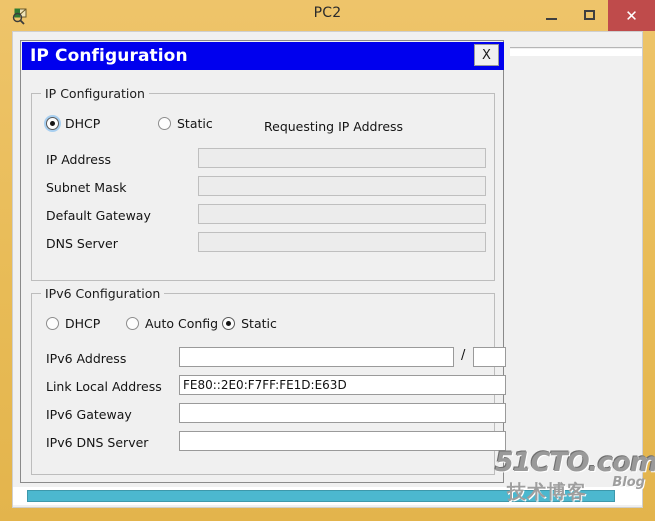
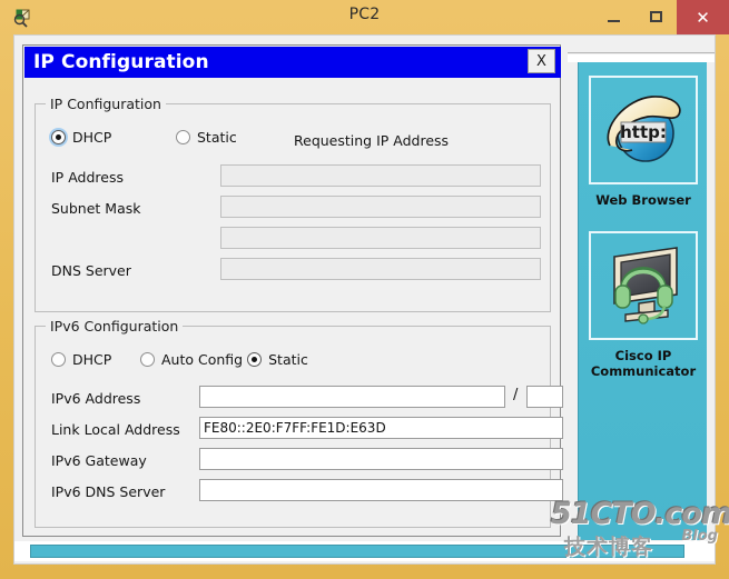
  PC2
  ✕
  IP Configuration
  X
  IP Configuration
  DHCP
  Static
  Requesting IP Address
  IP Address
  Subnet Mask
- Default Gateway
  DNS Server
  IPv6 Configuration
  DHCP
  Auto Config
  Static
  IPv6 Address
  /
  Link Local Address
  FE80::2E0:F7FF:FE1D:E63D
  IPv6 Gateway
  IPv6 DNS Server
+ http:
+ Web Browser
+ Cisco IP Communicator
  51CTO.com
  技术博客
  Blog
